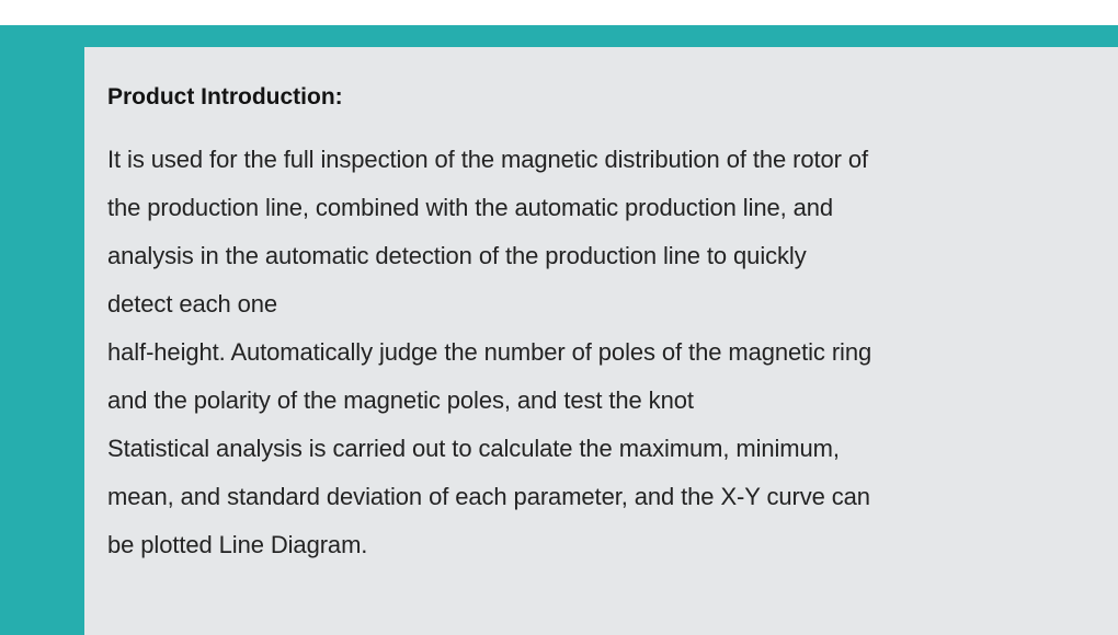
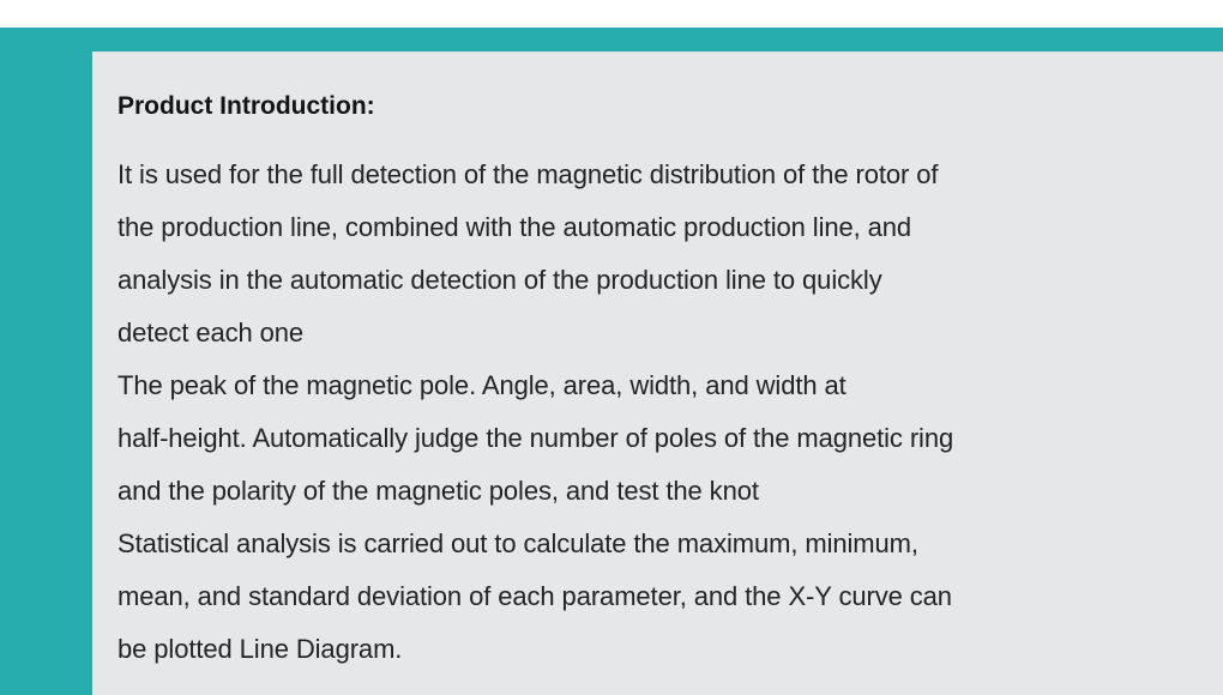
  Product Introduction:
- It is used for the full inspection of the magnetic distribution of the rotor of
+ It is used for the full detection of the magnetic distribution of the rotor of
  the production line, combined with the automatic production line, and
  analysis in the automatic detection of the production line to quickly
  detect each one
+ The peak of the magnetic pole. Angle, area, width, and width at
  half-height. Automatically judge the number of poles of the magnetic ring
  and the polarity of the magnetic poles, and test the knot
  Statistical analysis is carried out to calculate the maximum, minimum,
  mean, and standard deviation of each parameter, and the X-Y curve can
  be plotted Line Diagram.
